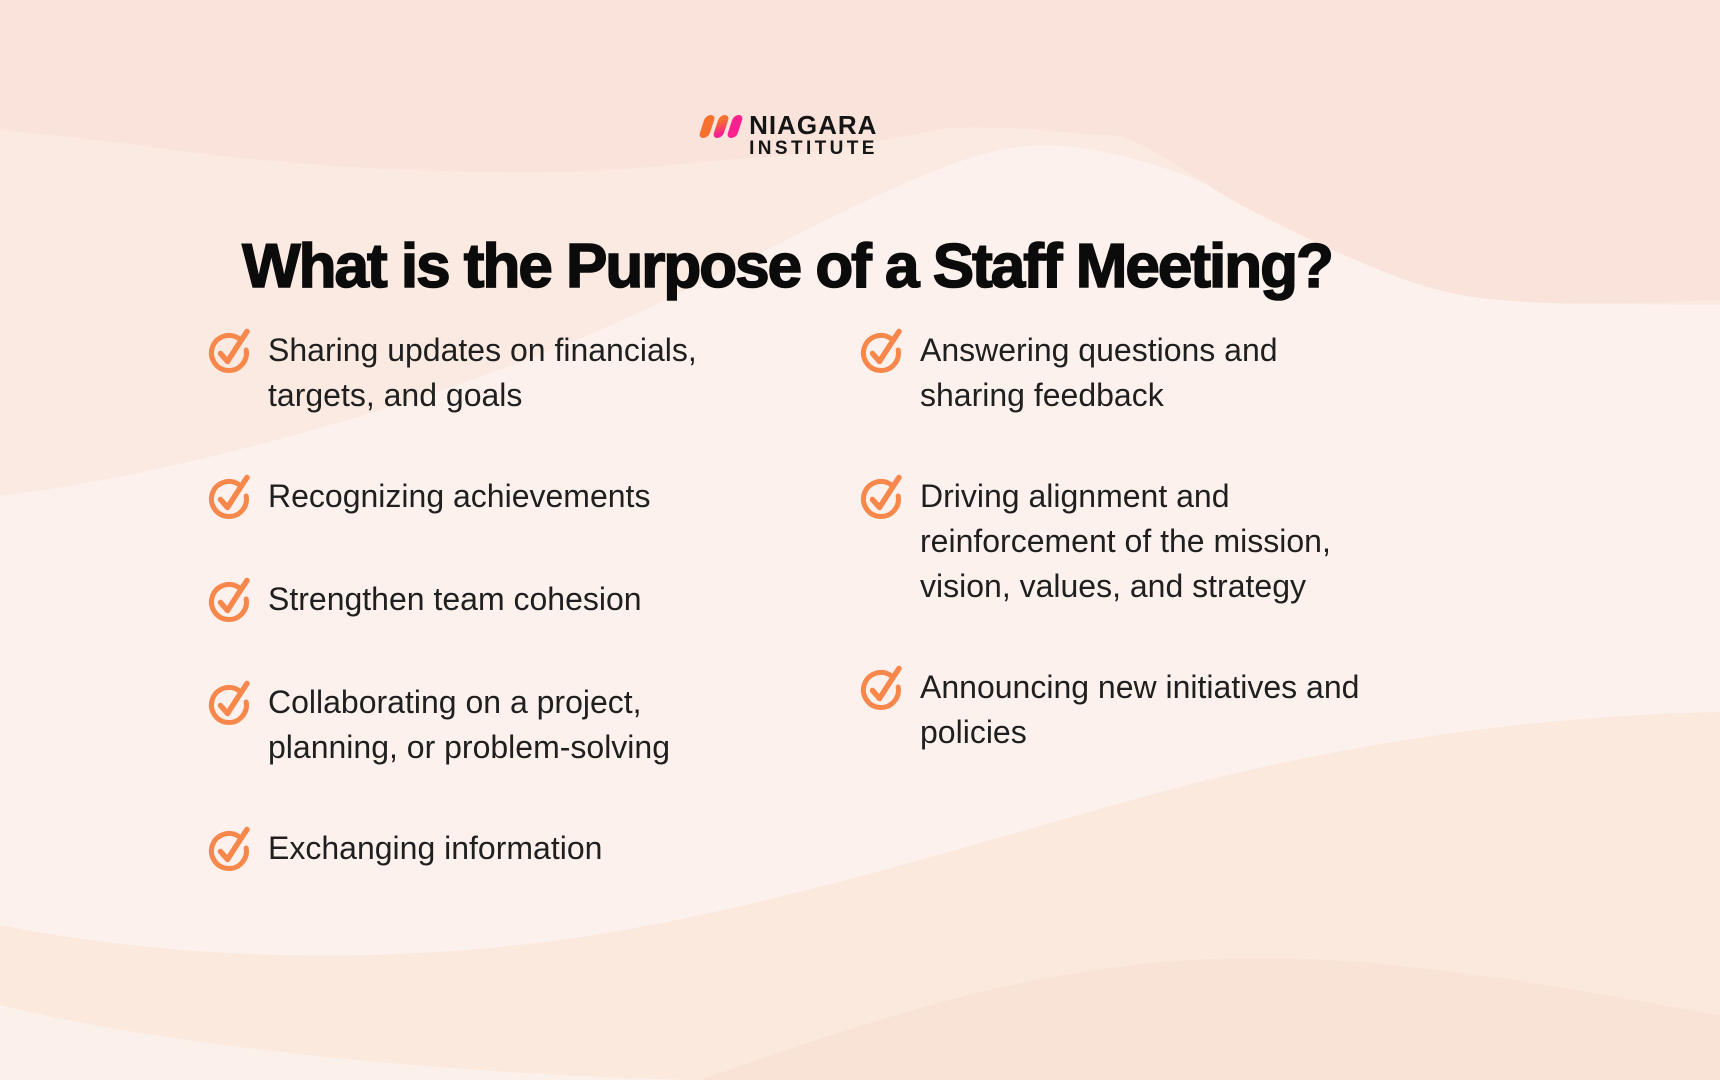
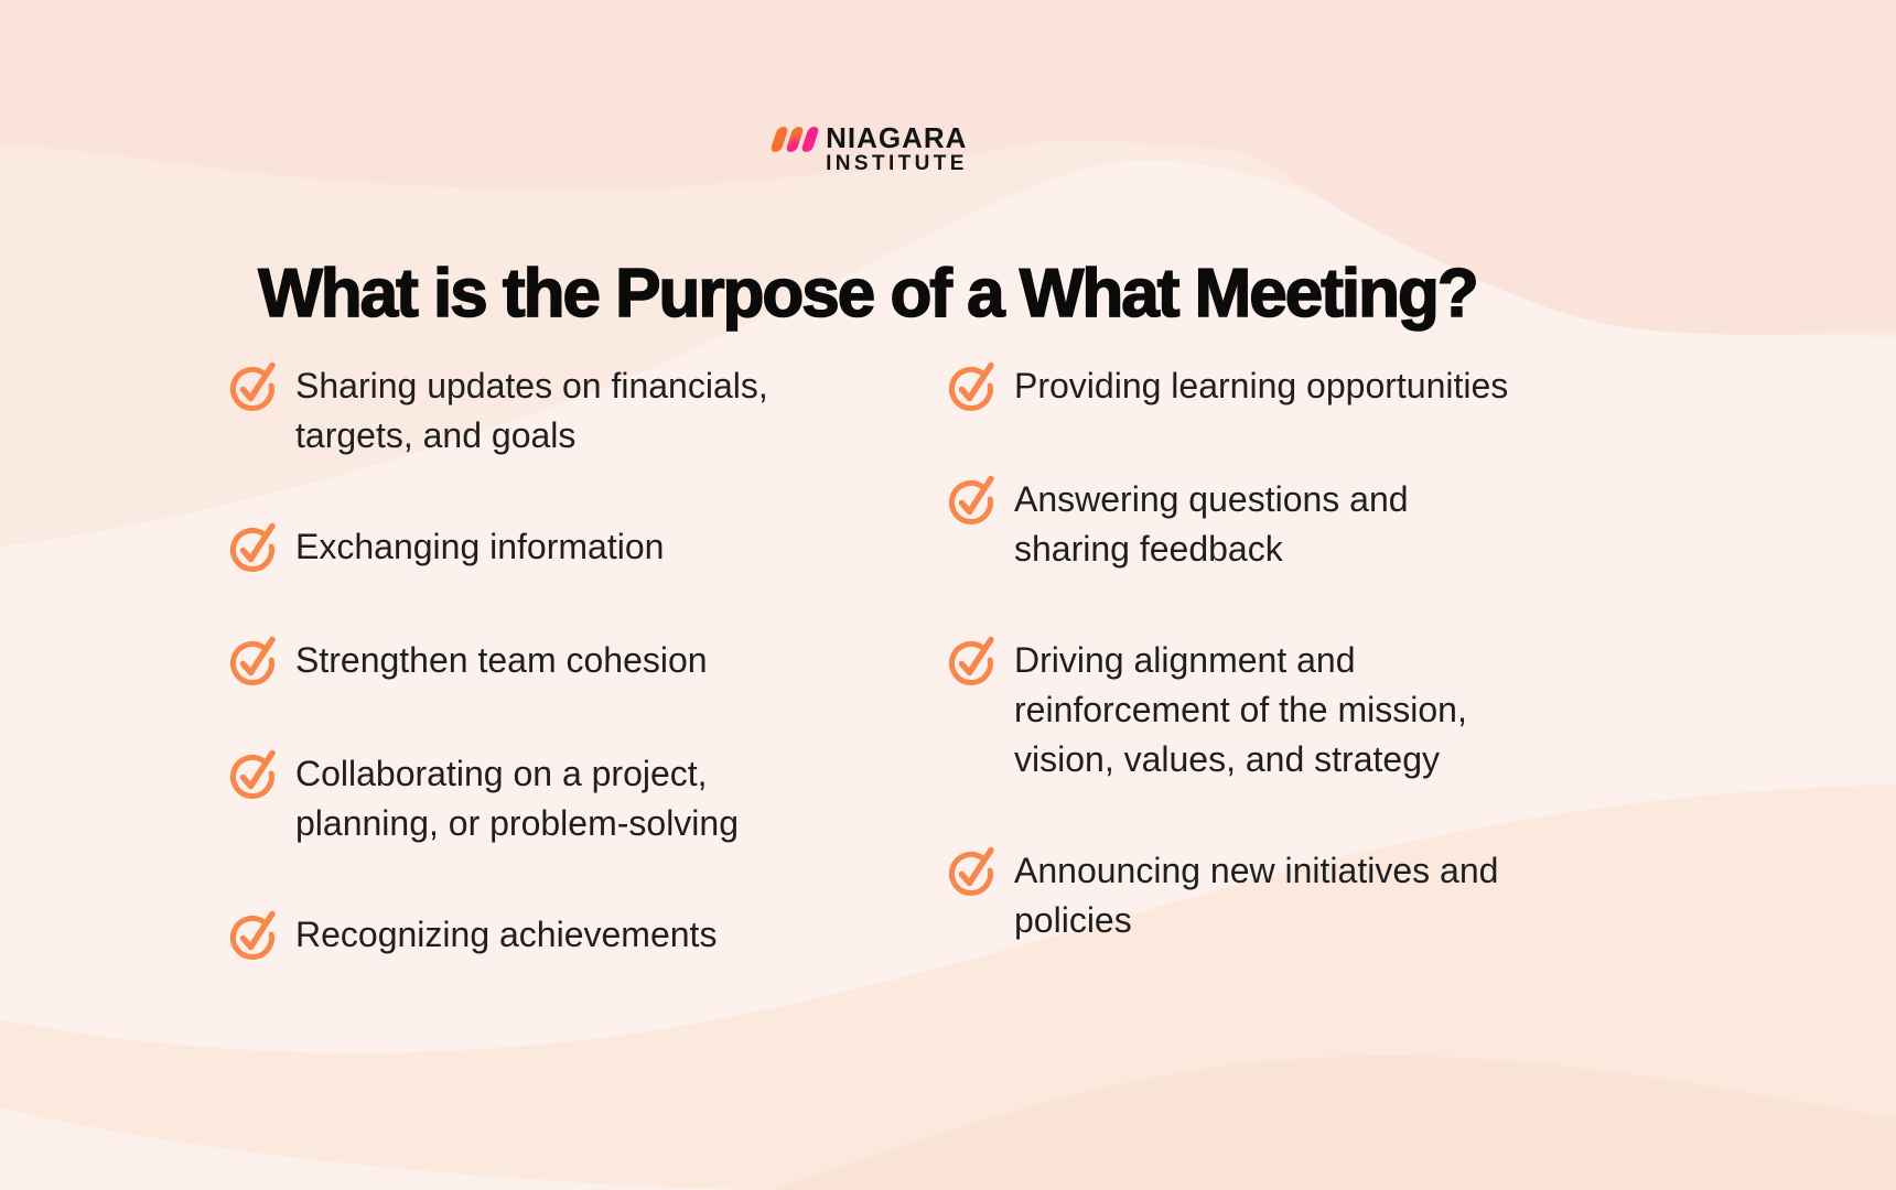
  NIAGARA
  INSTITUTE
- What is the Purpose of a Staff Meeting?
+ What is the Purpose of a What Meeting?
  Sharing updates on financials,
  targets, and goals
- Recognizing achievements
+ Exchanging information
  Strengthen team cohesion
  Collaborating on a project,
  planning, or problem-solving
- Exchanging information
+ Recognizing achievements
+ Providing learning opportunities
  Answering questions and
  sharing feedback
  Driving alignment and
  reinforcement of the mission,
  vision, values, and strategy
  Announcing new initiatives and
  policies
